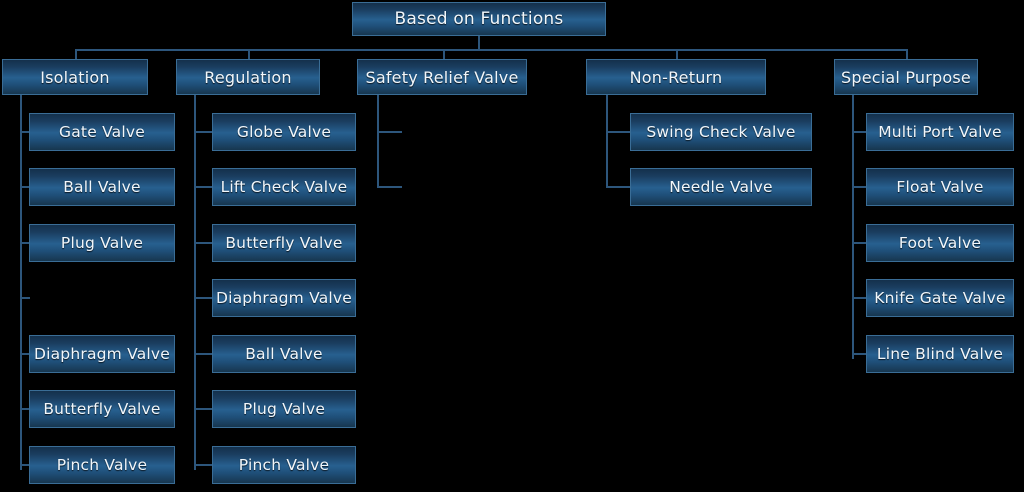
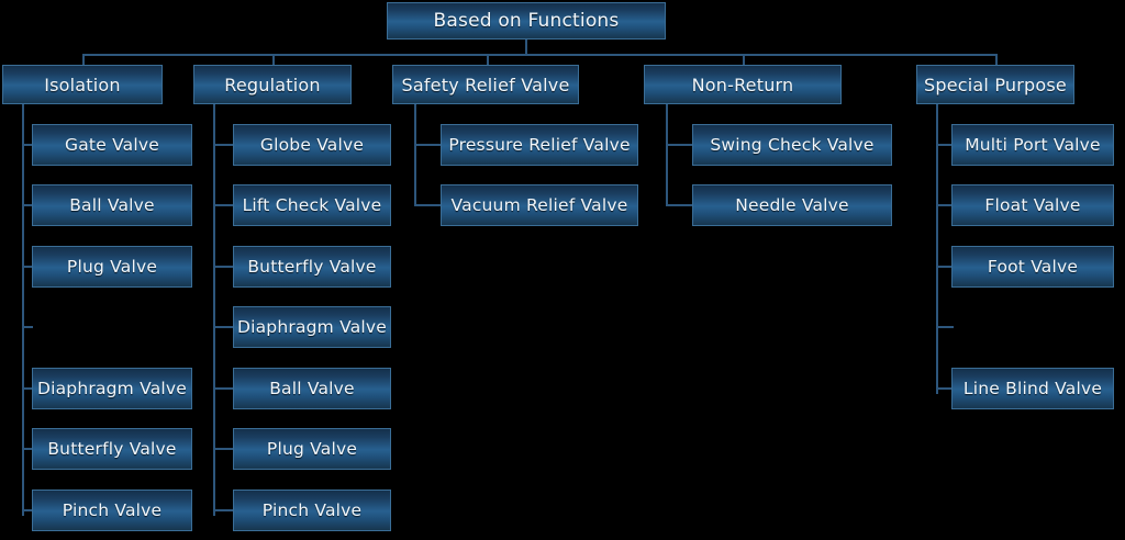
  Based on Functions
  Isolation
  Regulation
  Safety Relief Valve
  Non-Return
  Special Purpose
  Gate Valve
  Ball Valve
  Plug Valve
  Diaphragm Valve
  Butterfly Valve
  Pinch Valve
  Globe Valve
  Lift Check Valve
  Butterfly Valve
  Diaphragm Valve
  Ball Valve
  Plug Valve
  Pinch Valve
+ Pressure Relief Valve
+ Vacuum Relief Valve
  Swing Check Valve
  Needle Valve
  Multi Port Valve
  Float Valve
  Foot Valve
- Knife Gate Valve
  Line Blind Valve
